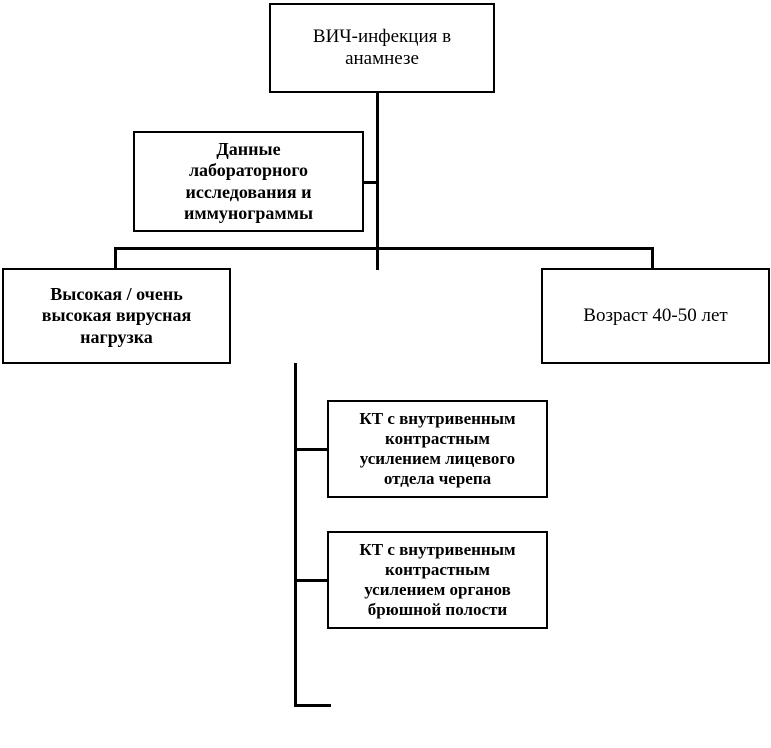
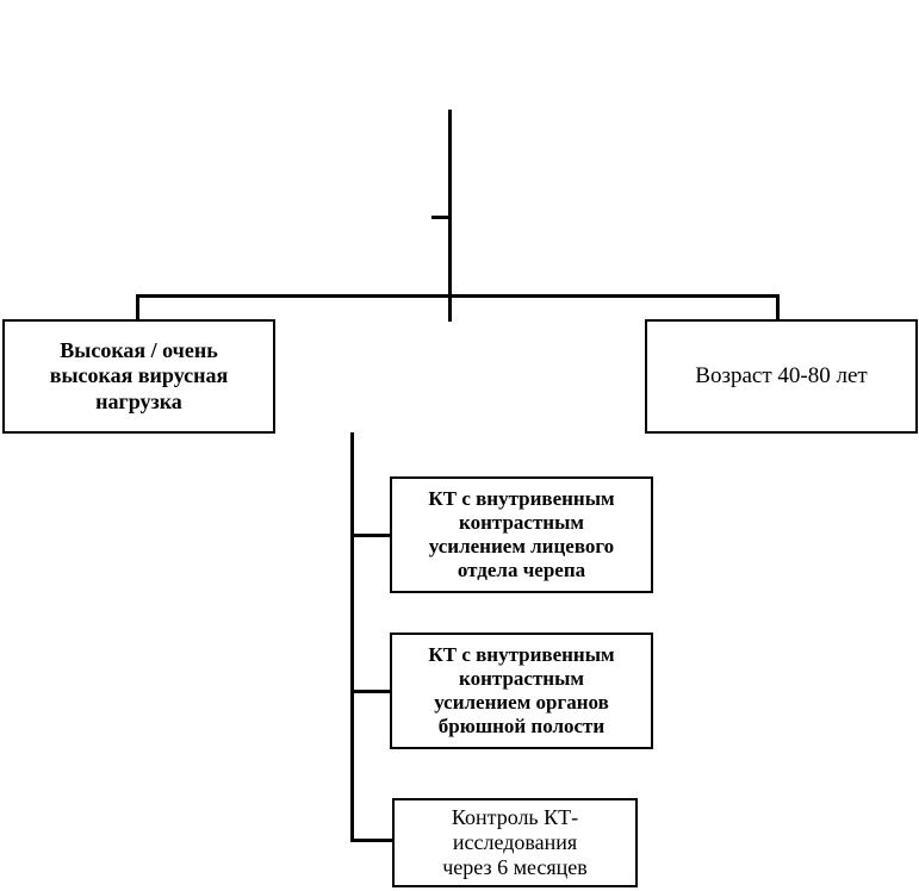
- ВИЧ-инфекция в
- анамнезе
- Данные
- лабораторного
- исследования и
- иммунограммы
  Высокая / очень
  высокая вирусная
  нагрузка
- Возраст 40-50 лет
+ Возраст 40-80 лет
  КТ с внутривенным
  контрастным
  усилением лицевого
  отдела черепа
  КТ с внутривенным
  контрастным
  усилением органов
  брюшной полости
+ Контроль КТ-
+ исследования
+ через 6 месяцев
